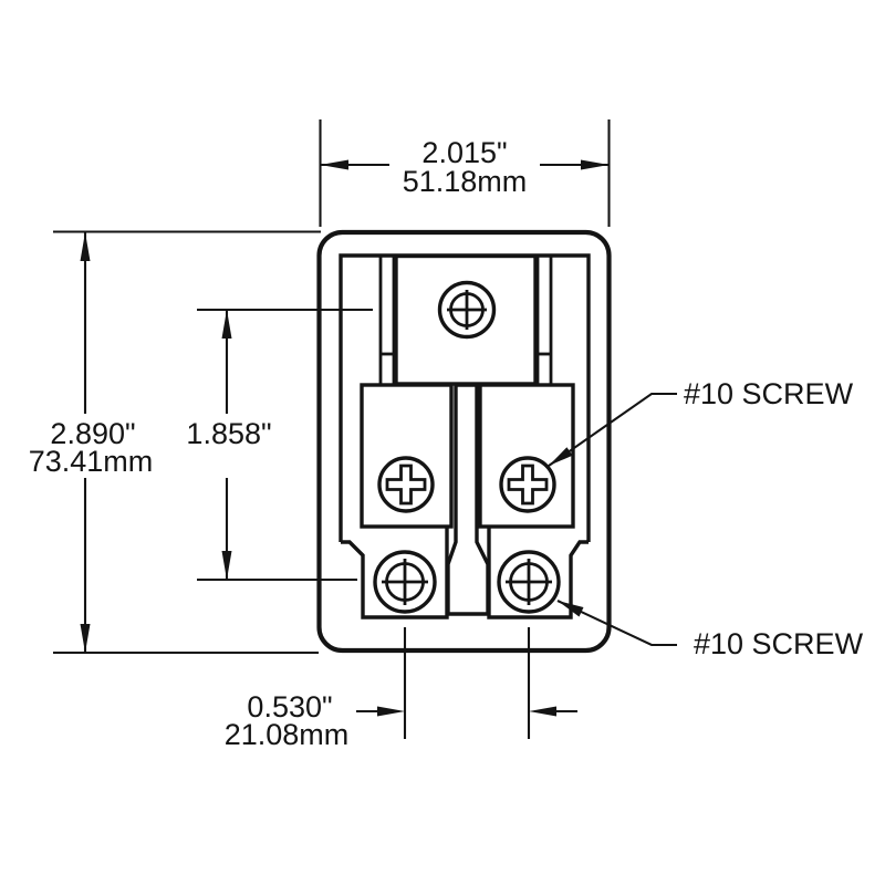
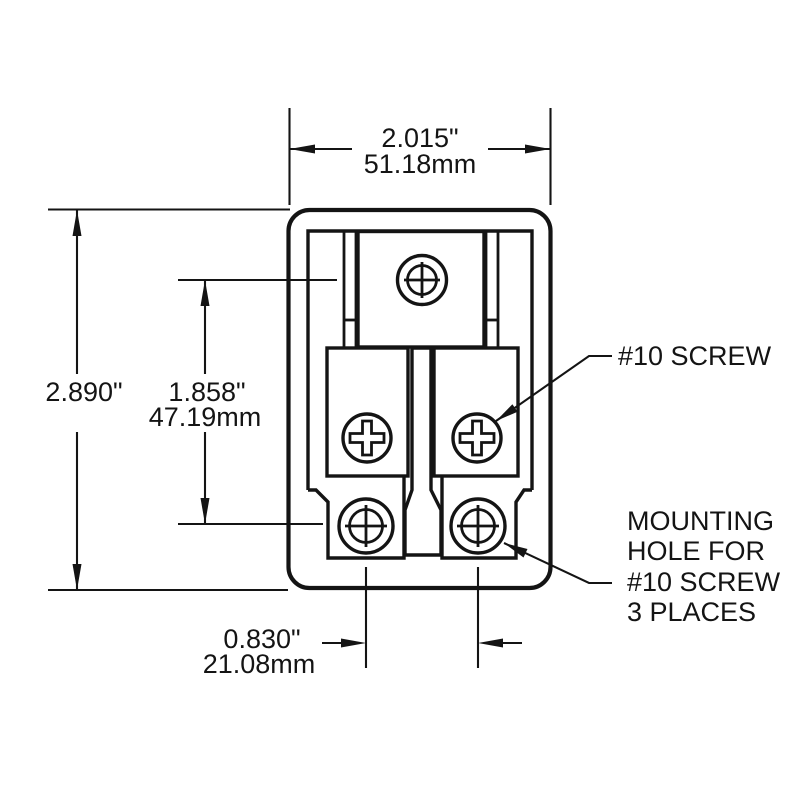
  2.015"
  51.18mm
  2.890"
- 73.41mm
  1.858"
+ 47.19mm
- 0.530"
+ 0.830"
  21.08mm
  #10 SCREW
+ MOUNTING
+ HOLE FOR
  #10 SCREW
+ 3 PLACES
